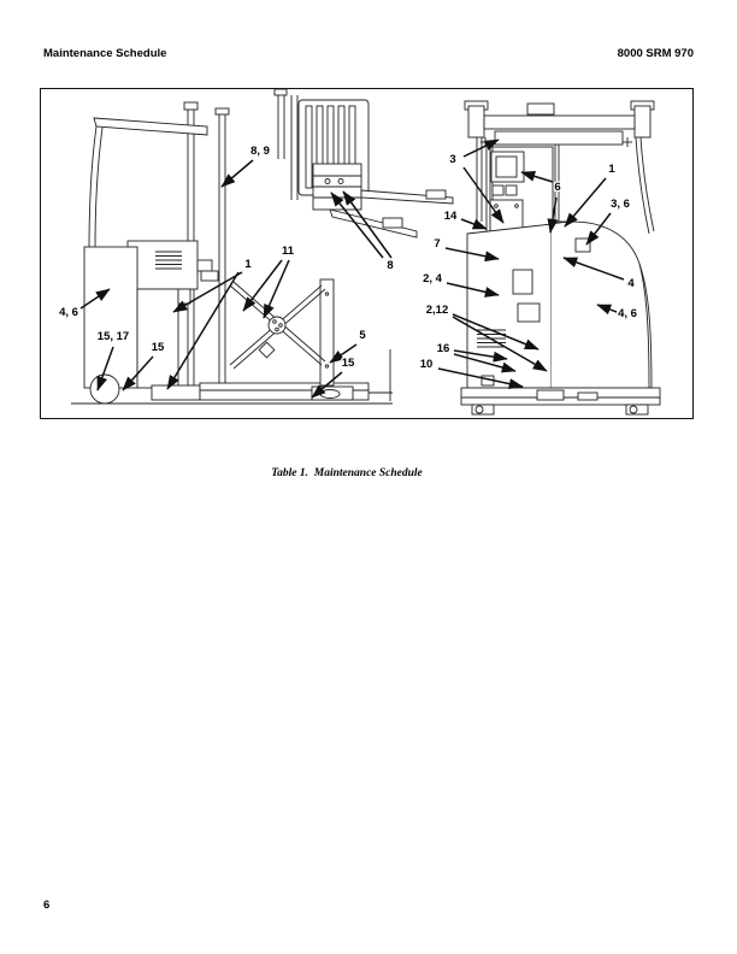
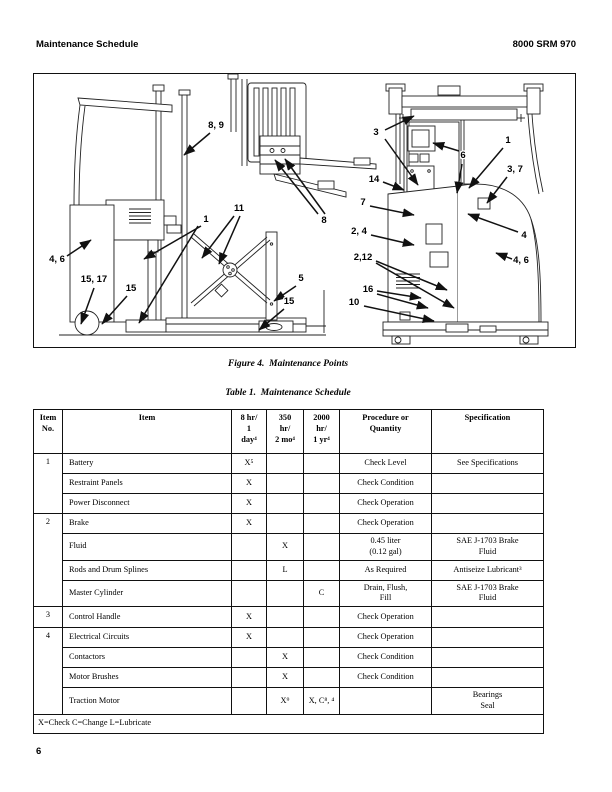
  Maintenance Schedule
  8000 SRM 970
  8, 9
  1
  11
  4, 6
  15, 17
  15
  5
  15
  8
  3
  14
  7
  2, 4
  2,12
  16
  10
  6
  1
- 3, 6
+ 3, 7
  4
  4, 6
+ Figure 4. Maintenance Points
  Table 1. Maintenance Schedule
+ Item No.	Item	8 hr/ 1 day⁴	350 hr/ 2 mo⁴	2000 hr/ 1 yr⁴	Procedure or Quantity	Specification
+ 1	Battery	X⁵			Check Level	See Specifications
+ Restraint Panels	X			Check Condition
+ Power Disconnect	X			Check Operation
+ 2	Brake	X			Check Operation
+ Fluid		X		0.45 liter (0.12 gal)	SAE J-1703 Brake Fluid
+ Rods and Drum Splines		L		As Required	Antiseize Lubricant³
+ Master Cylinder			C	Drain, Flush, Fill	SAE J-1703 Brake Fluid
+ 3	Control Handle	X			Check Operation
+ 4	Electrical Circuits	X			Check Operation
+ Contactors		X		Check Condition
+ Motor Brushes		X		Check Condition
+ Traction Motor		X⁹	X, C⁸, ⁴		Bearings Seal
+ X=Check C=Change L=Lubricate
  6
